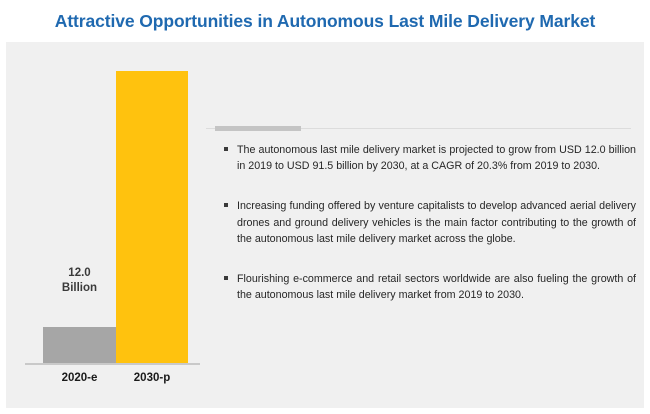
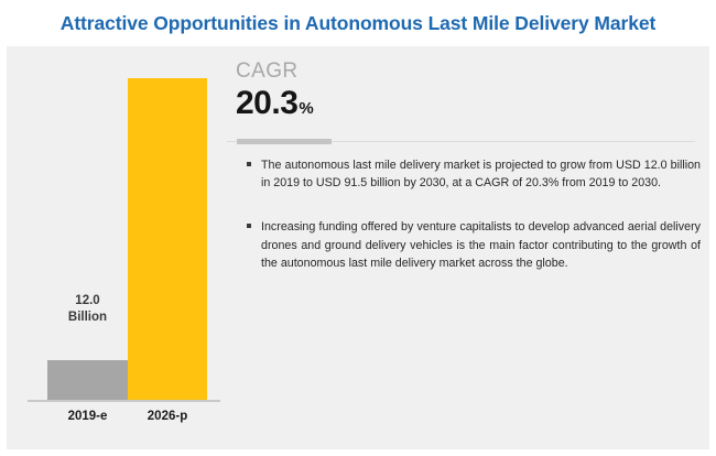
  Attractive Opportunities in Autonomous Last Mile Delivery Market
  12.0
  Billion
- 2020-e
+ 2019-e
- 2030-p
+ 2026-p
+ CAGR
+ 20.3
+ %
  The autonomous last mile delivery market is projected to grow from USD 12.0 billion in 2019 to USD 91.5 billion by 2030, at a CAGR of 20.3% from 2019 to 2030.
  Increasing funding offered by venture capitalists to develop advanced aerial delivery drones and ground delivery vehicles is the main factor contributing to the growth of the autonomous last mile delivery market across the globe.
- Flourishing e-commerce and retail sectors worldwide are also fueling the growth of the autonomous last mile delivery market from 2019 to 2030.
